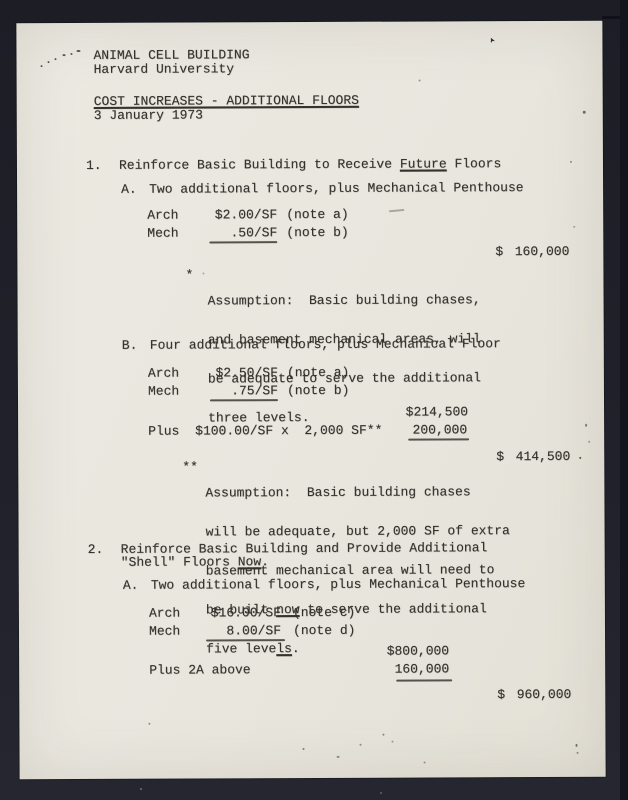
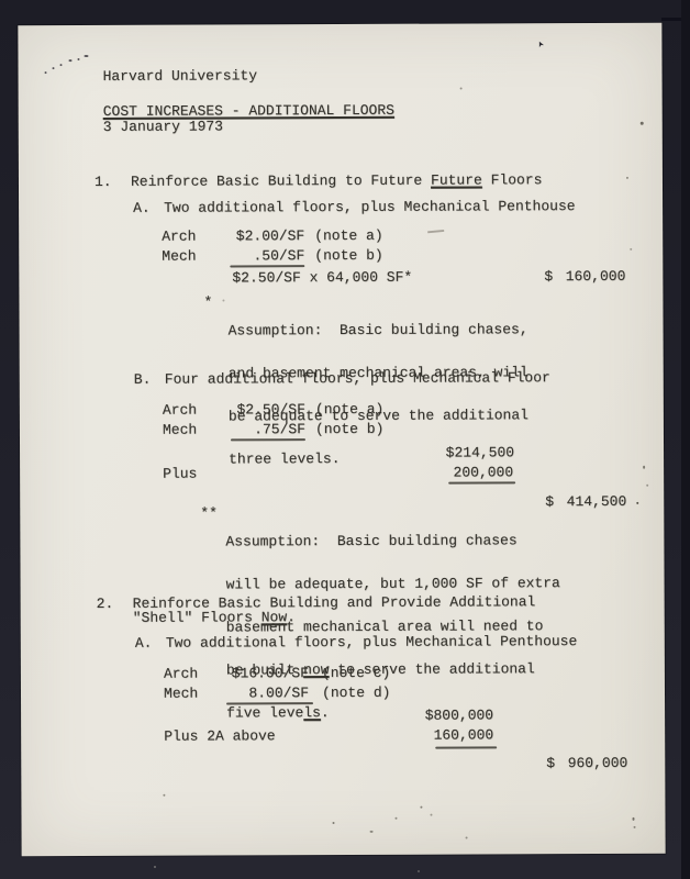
- ANIMAL CELL BUILDING
  Harvard University
  COST INCREASES - ADDITIONAL FLOORS
  3 January 1973
  1.
- Reinforce Basic Building to Receive Future Floors
+ Reinforce Basic Building to Future Future Floors
  A.
  Two additional floors, plus Mechanical Penthouse
  Arch
  $2.00/SF
  (note a)
  Mech
  .50/SF
  (note b)
+ $2.50/SF x 64,000 SF*
  $
  160,000
  *
  Assumption: Basic building chases,
  and basement mechanical areas, will
  be adequate to serve the additional
  three levels.
  B.
  Four additional floors, plus Mechanical Floor
  Arch
  $2.50/SF
  (note a)
  Mech
  .75/SF
  (note b)
  $214,500
  Plus
- $100.00/SF x 2,000 SF**
  200,000
  $
  414,500
  **
  Assumption: Basic building chases
- will be adequate, but 2,000 SF of extra
+ will be adequate, but 1,000 SF of extra
  basement mechanical area will need to
  be built now to serve the additional
  five levels.
  2.
  Reinforce Basic Building and Provide Additional
  "Shell" Floors Now.
  A.
  Two additional floors, plus Mechanical Penthouse
  Arch
  $16.00/SF
  (note c)
  Mech
  8.00/SF
  (note d)
  $800,000
  Plus 2A above
  160,000
  $
  960,000
